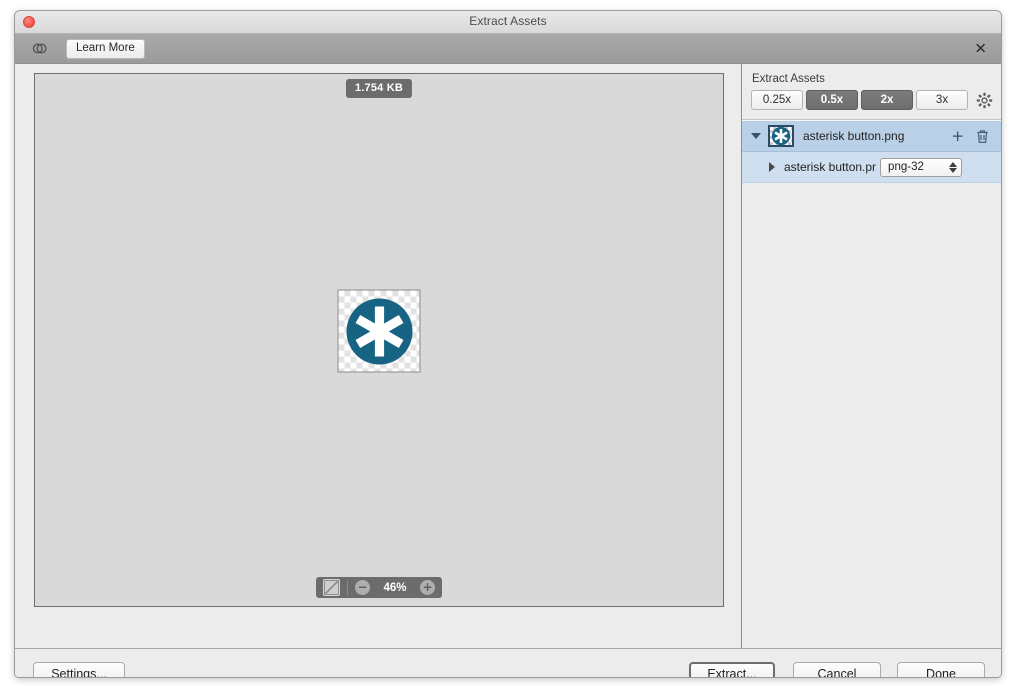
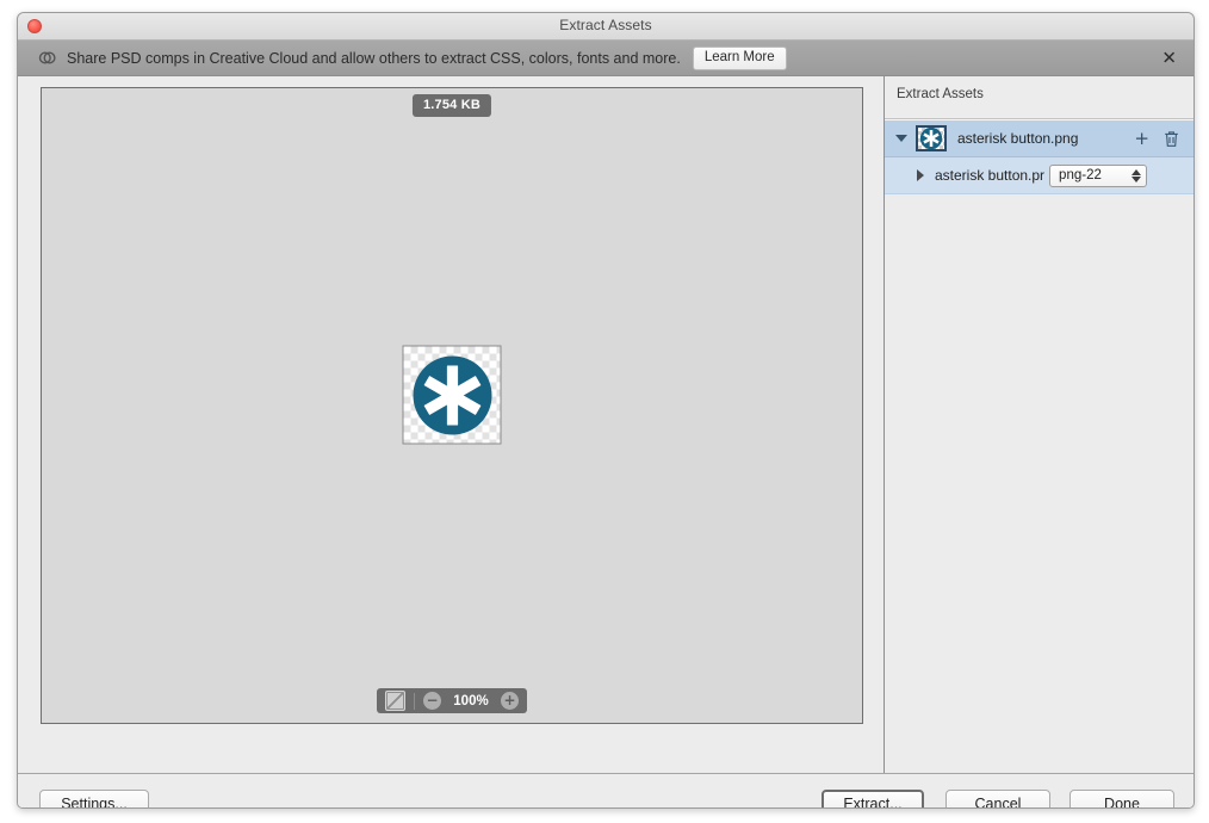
  Extract Assets
+ Share PSD comps in Creative Cloud and allow others to extract CSS, colors, fonts and more.
  Learn More
  ✕
  1.754 KB
  −
- 46%
+ 100%
  +
  Extract Assets
- 0.25x
- 0.5x
- 2x
- 3x
  asterisk button.png
  +
  asterisk button.pr
- png-32
+ png-22
  Settings...
  Extract...
  Cancel
  Done
